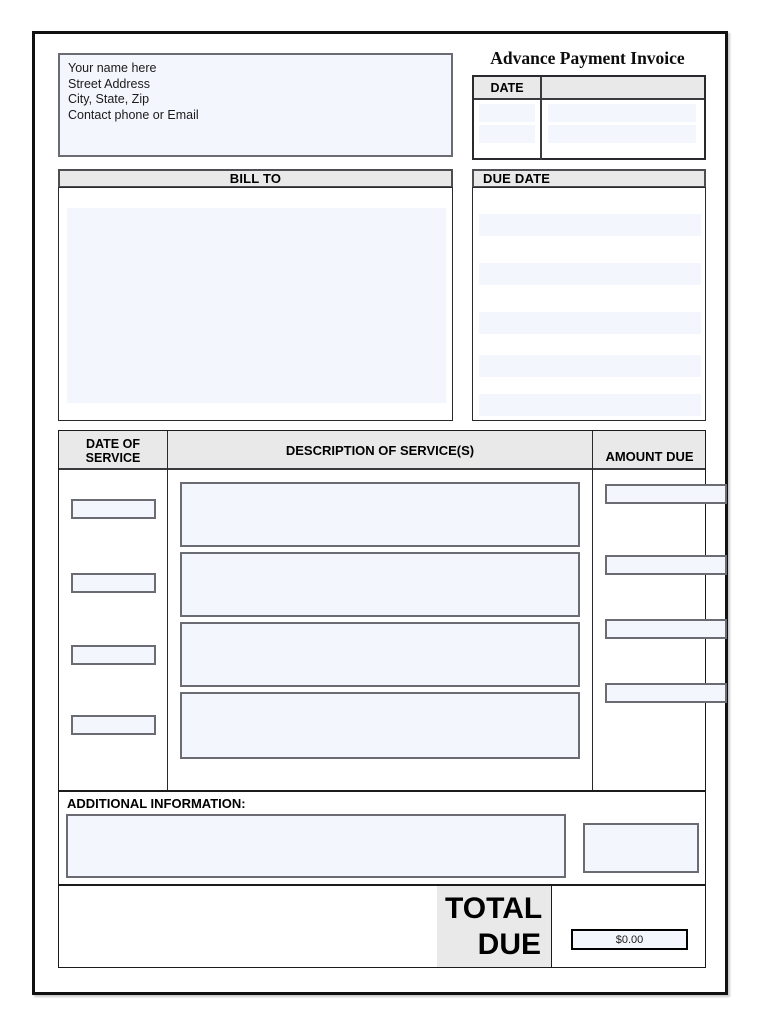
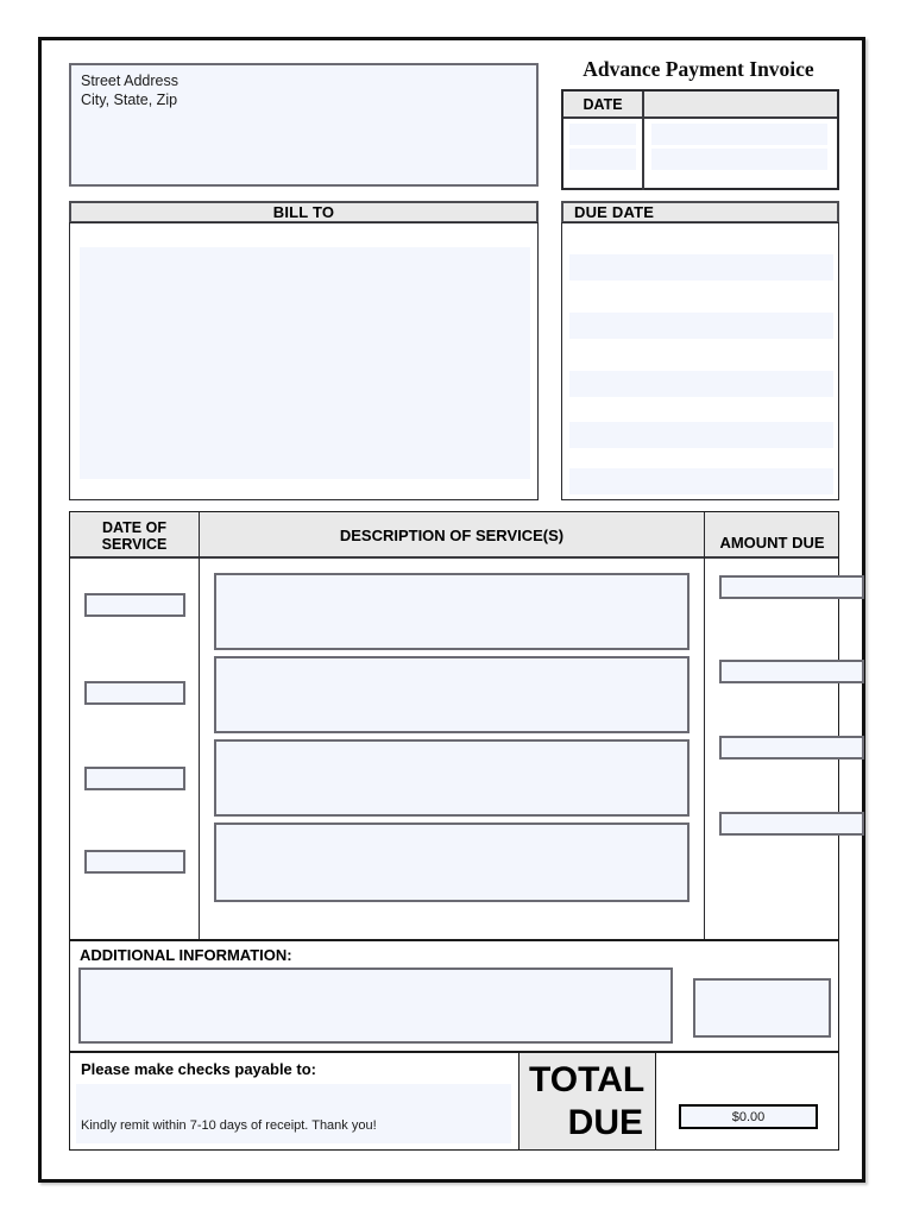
- Your name here
  Street Address
  City, State, Zip
- Contact phone or Email
  Advance Payment Invoice
  DATE
  BILL TO
  DUE DATE
  DATE OF
  SERVICE
  DESCRIPTION OF SERVICE(S)
  AMOUNT DUE
  ADDITIONAL INFORMATION:
+ Please make checks payable to:
+ Kindly remit within 7-10 days of receipt. Thank you!
  TOTAL
  DUE
  $0.00
